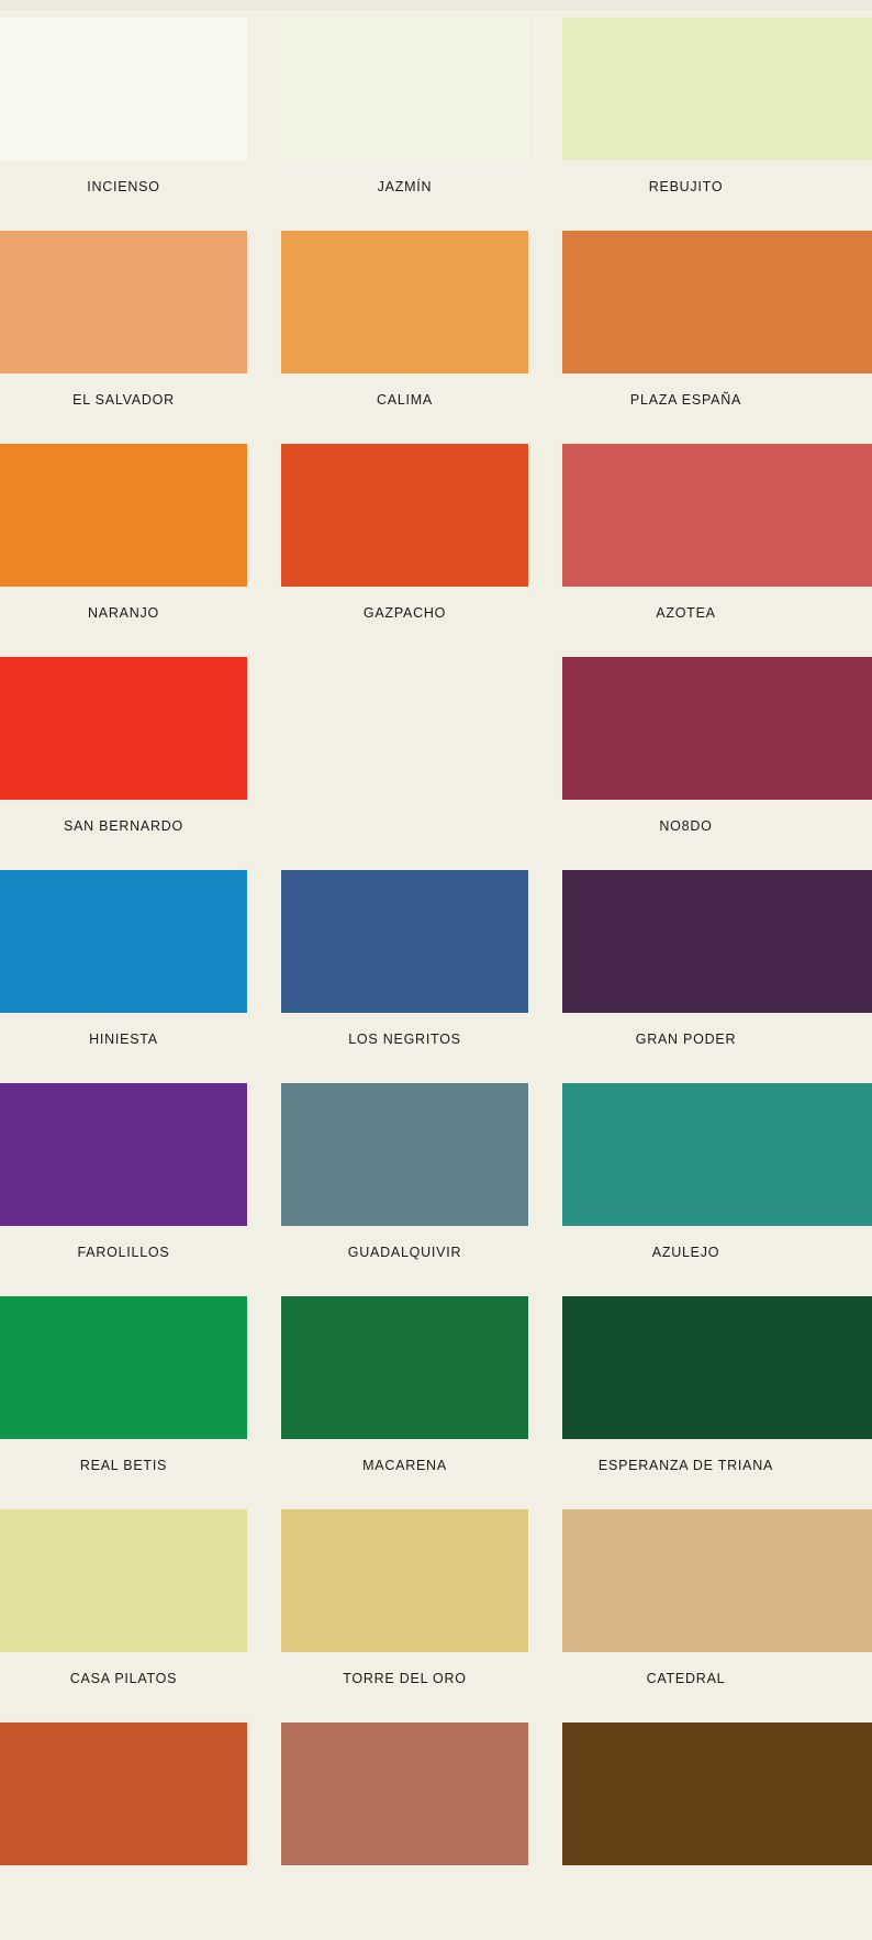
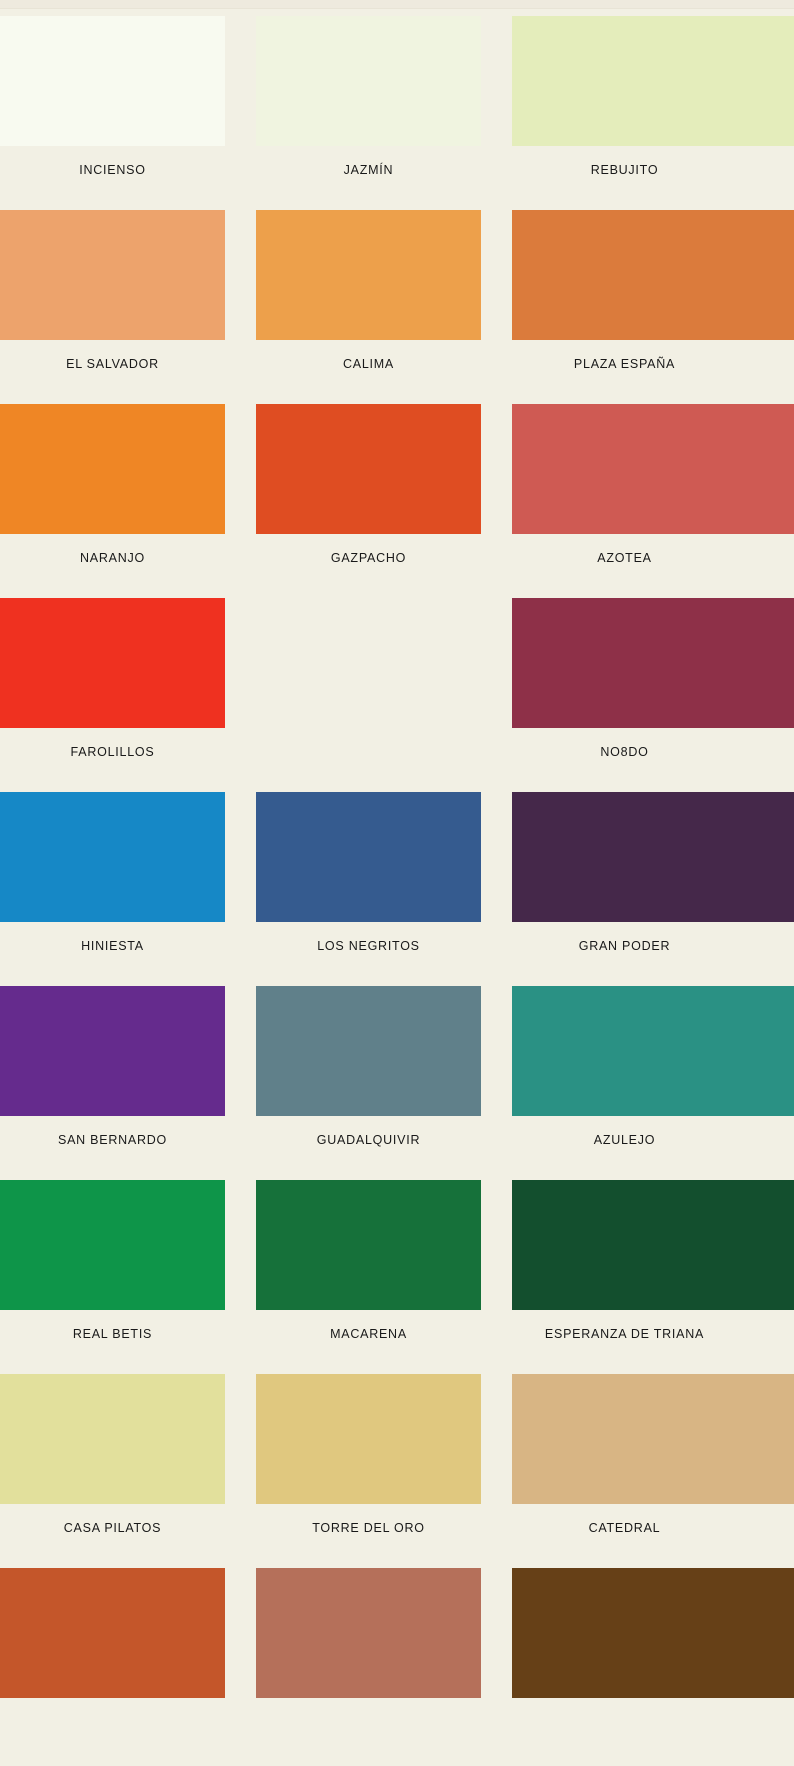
  INCIENSO
  JAZMÍN
  REBUJITO
  EL SALVADOR
  CALIMA
  PLAZA ESPAÑA
  NARANJO
  GAZPACHO
  AZOTEA
- SAN BERNARDO
+ FAROLILLOS
  NO8DO
  HINIESTA
  LOS NEGRITOS
  GRAN PODER
- FAROLILLOS
+ SAN BERNARDO
  GUADALQUIVIR
  AZULEJO
  REAL BETIS
  MACARENA
  ESPERANZA DE TRIANA
  CASA PILATOS
  TORRE DEL ORO
  CATEDRAL
